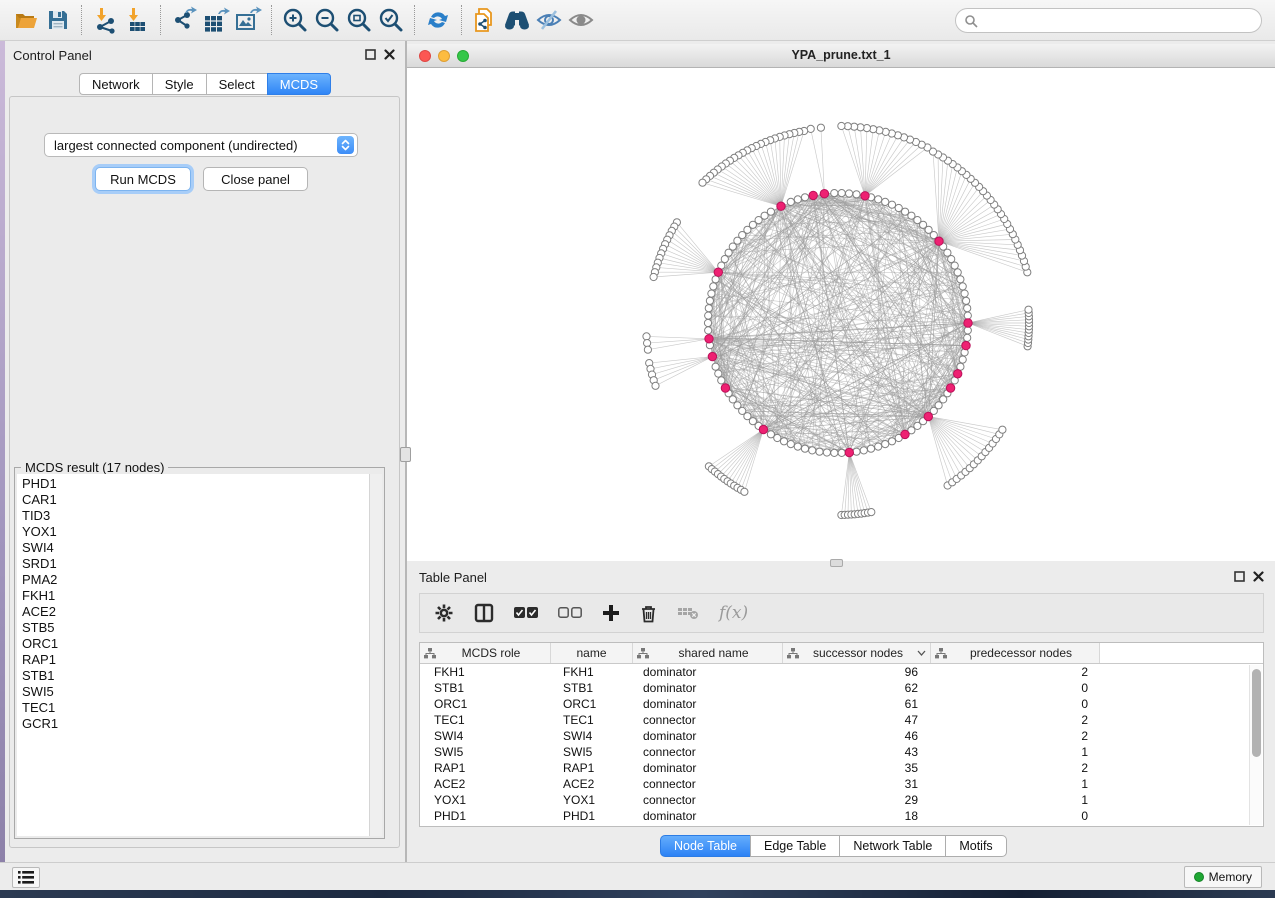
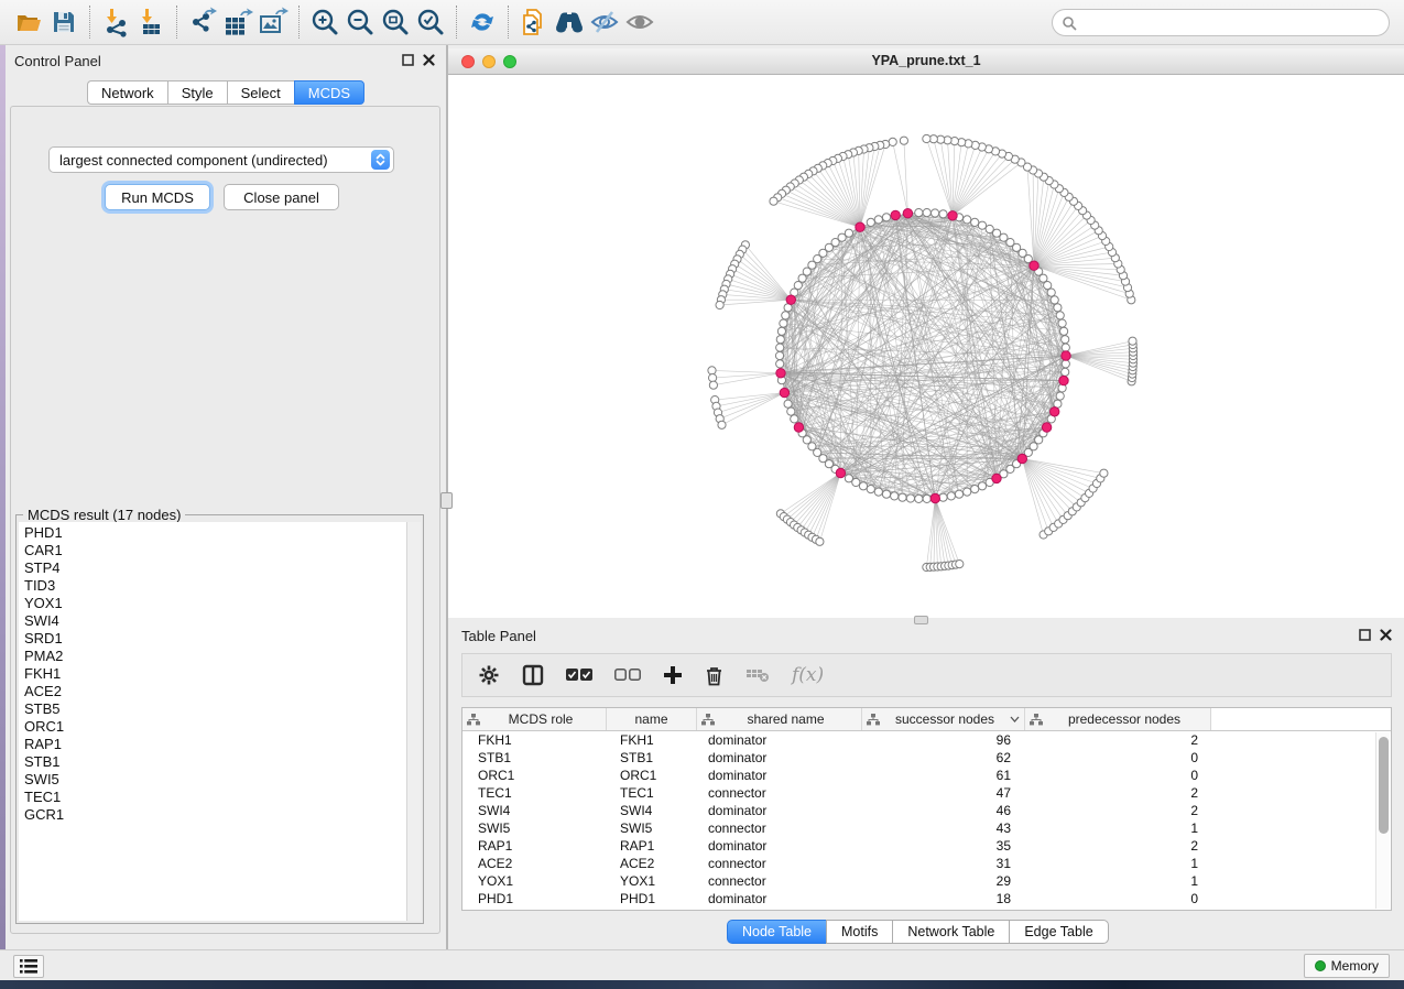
  Control Panel
  Network
  Style
  Select
  MCDS
  largest connected component (undirected)
  Run MCDS
  Close panel
  MCDS result (17 nodes)
  PHD1
  CAR1
+ STP4
  TID3
  YOX1
  SWI4
  SRD1
  PMA2
  FKH1
  ACE2
  STB5
  ORC1
  RAP1
  STB1
  SWI5
  TEC1
  GCR1
  YPA_prune.txt_1
  Table Panel
  f(x)
  MCDS role
  name
  shared name
  successor nodes
  predecessor nodes
  FKH1
  FKH1
  dominator
  96
  2
  STB1
  STB1
  dominator
  62
  0
  ORC1
  ORC1
  dominator
  61
  0
  TEC1
  TEC1
  connector
  47
  2
  SWI4
  SWI4
  dominator
  46
  2
  SWI5
  SWI5
  connector
  43
  1
  RAP1
  RAP1
  dominator
  35
  2
  ACE2
  ACE2
  connector
  31
  1
  YOX1
  YOX1
  connector
  29
  1
  PHD1
  PHD1
  dominator
  18
  0
  Node Table
- Edge Table
+ Motifs
  Network Table
- Motifs
+ Edge Table
  Memory
